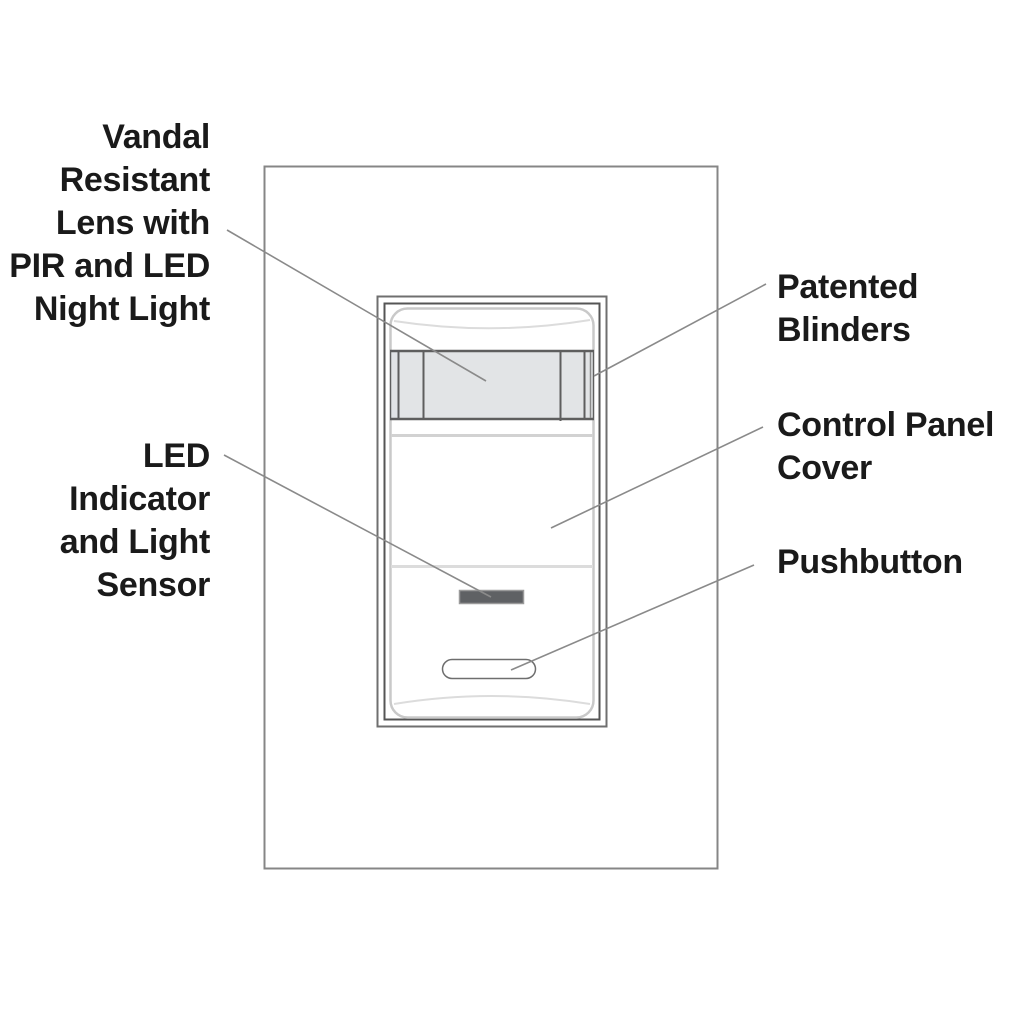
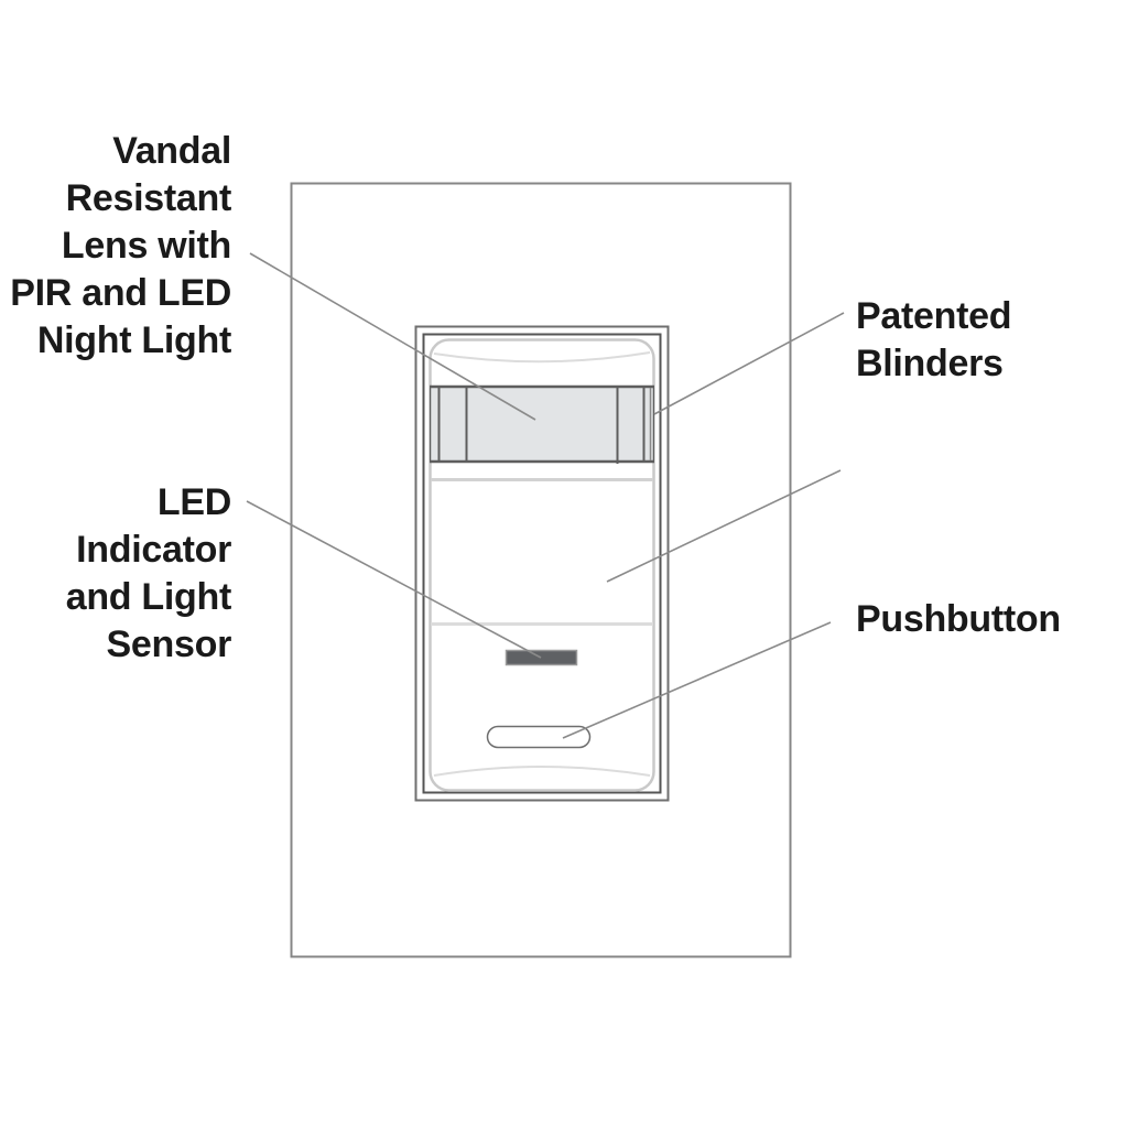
  Vandal
  Resistant
  Lens with
  PIR and LED
  Night Light
  LED
  Indicator
  and Light
  Sensor
  Patented
  Blinders
- Control Panel
- Cover
  Pushbutton
